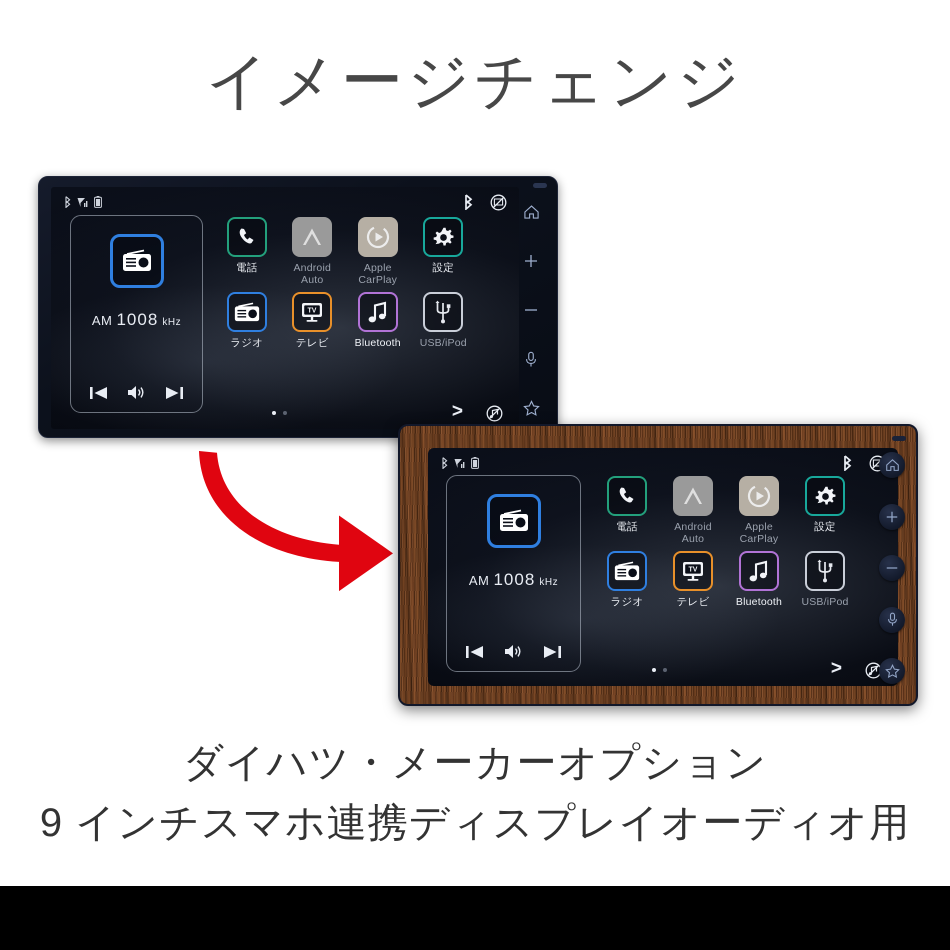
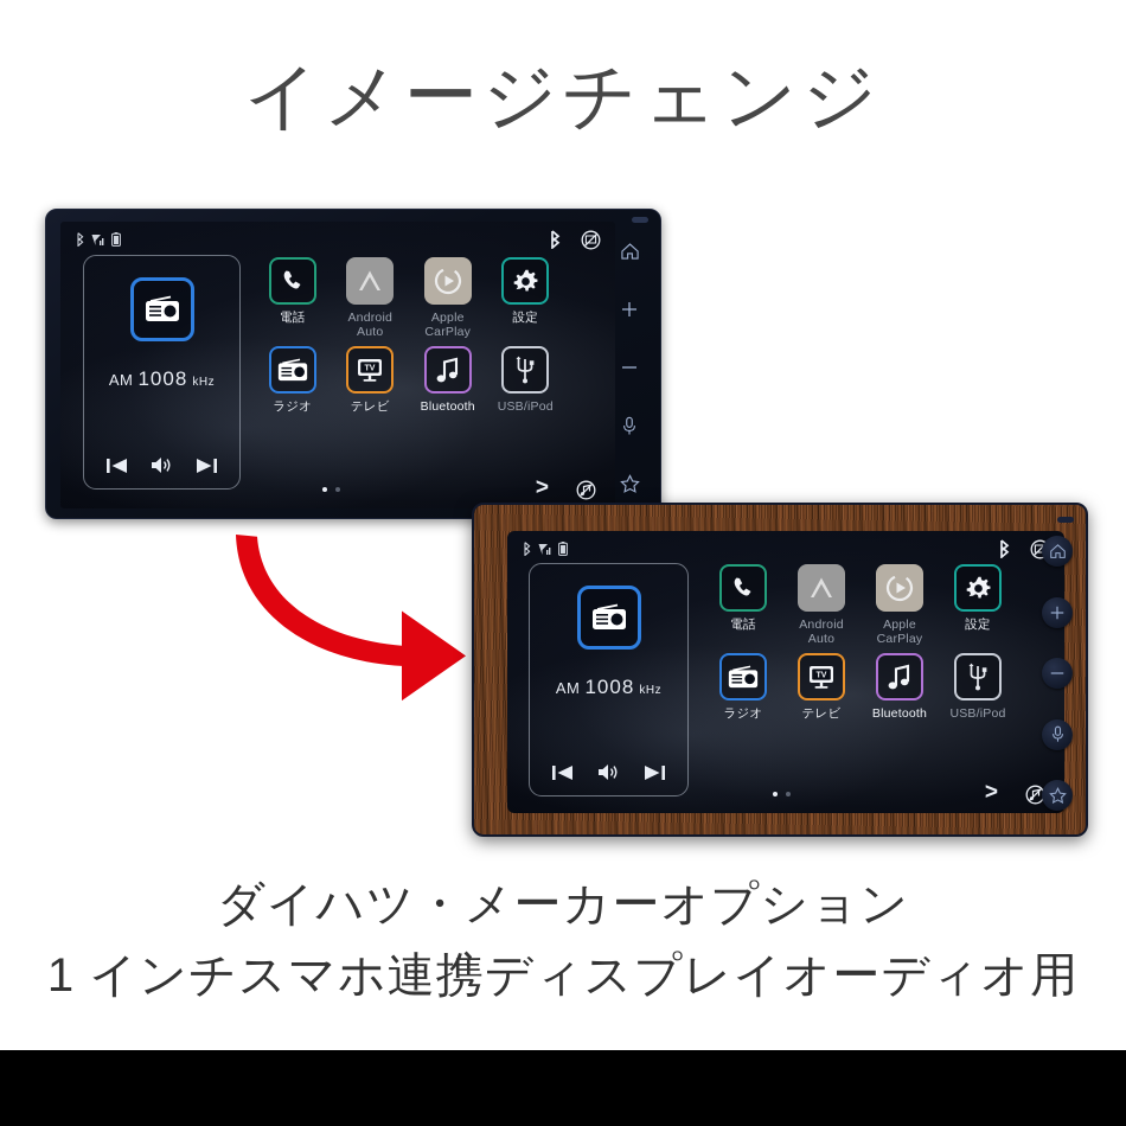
  イメージチェンジ
  AM 1008 kHz
  電話
  Android
  Auto
  Apple
  CarPlay
  設定
  ラジオ
  テレビ
  Bluetooth
  USB/iPod
  >
  AM 1008 kHz
  電話
  Android
  Auto
  Apple
  CarPlay
  設定
  ラジオ
  テレビ
  Bluetooth
  USB/iPod
  >
  ダイハツ・メーカーオプション
- 9 インチスマホ連携ディスプレイオーディオ用
+ 1 インチスマホ連携ディスプレイオーディオ用
